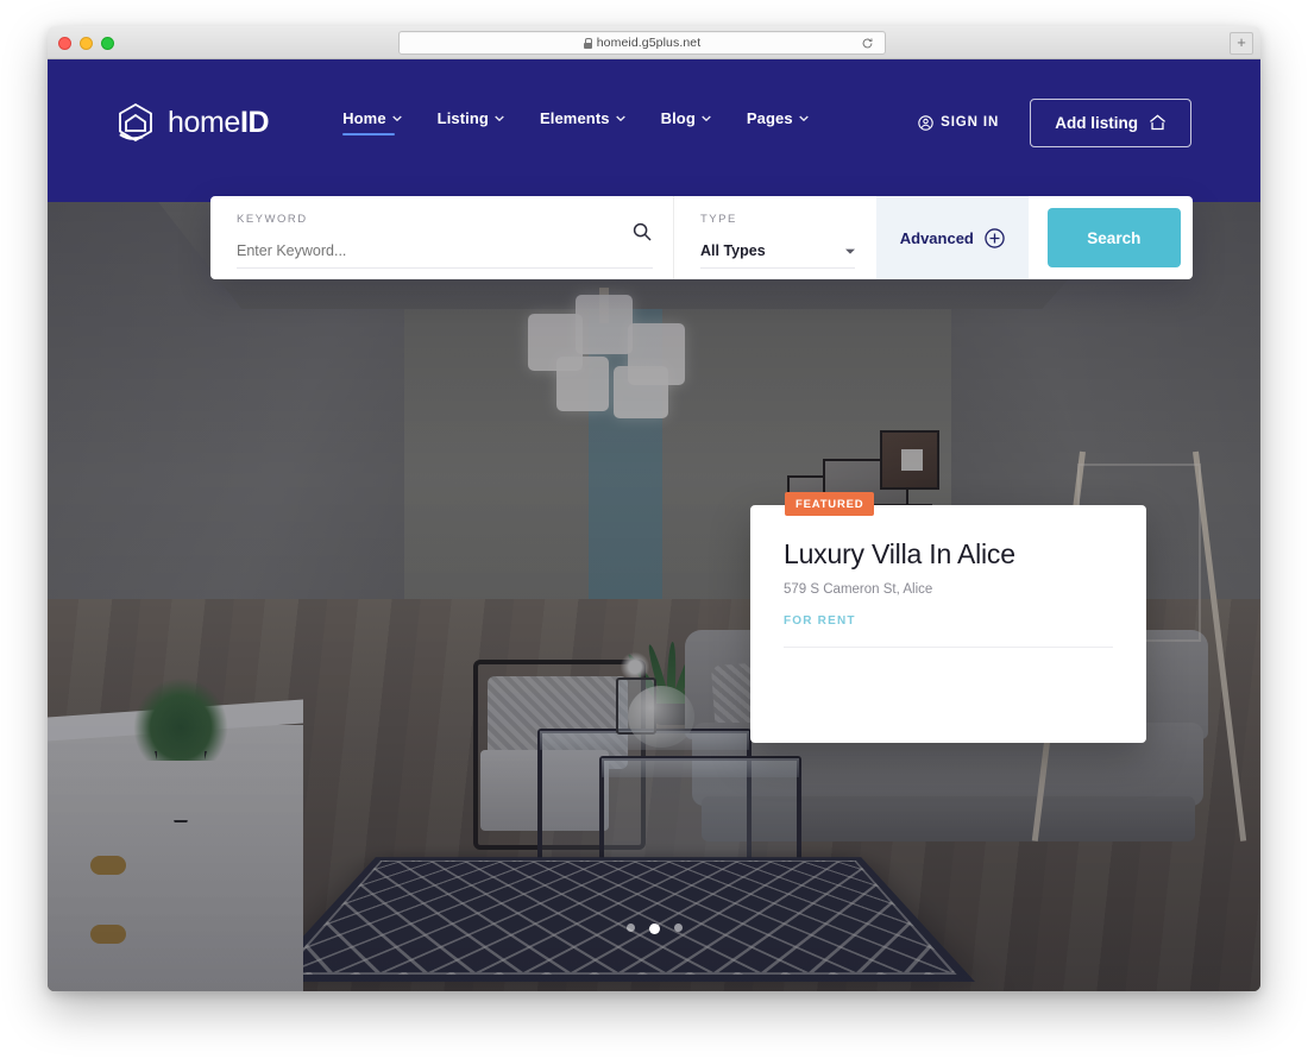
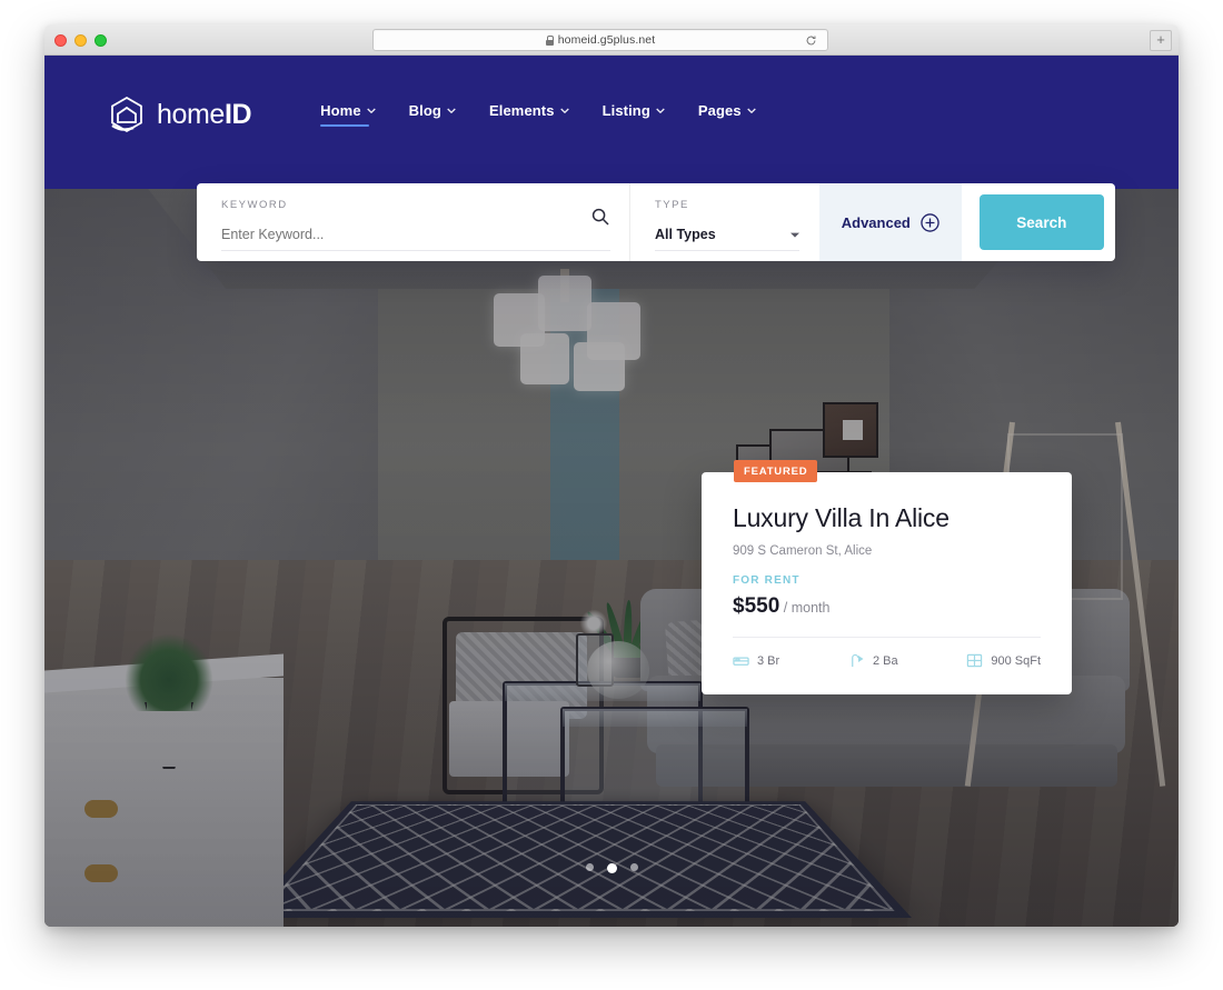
  homeid.g5plus.net
  +
  homeID
  Home
- Listing
+ Blog
  Elements
- Blog
+ Listing
  Pages
- SIGN IN
- Add listing
  KEYWORD
  Enter Keyword...
  TYPE
  All Types
  Advanced
  Search
  FEATURED
  Luxury Villa In Alice
- 579 S Cameron St, Alice
+ 909 S Cameron St, Alice
  FOR RENT
+ $550 / month
+ 3 Br
+ 2 Ba
+ 900 SqFt
